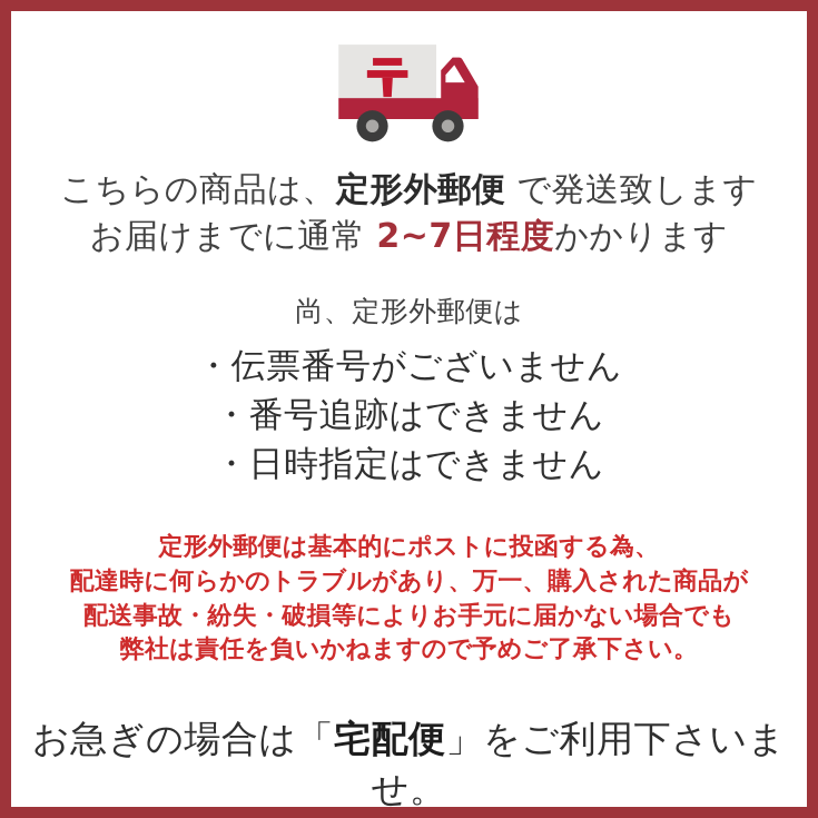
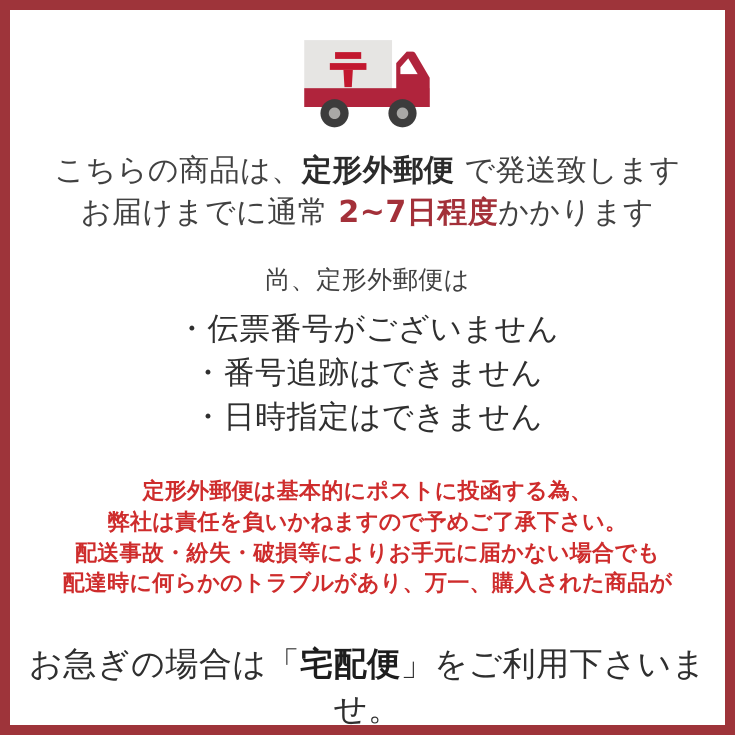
  こちらの商品は、定形外郵便 で発送致します
  お届けまでに通常 2~7日程度かかります
  尚、定形外郵便は
  ・伝票番号がございません
  ・番号追跡はできません
  ・日時指定はできません
  定形外郵便は基本的にポストに投函する為、
- 配達時に何らかのトラブルがあり、万一、購入された商品が
+ 弊社は責任を負いかねますので予めご了承下さい。
  配送事故・紛失・破損等によりお手元に届かない場合でも
- 弊社は責任を負いかねますので予めご了承下さい。
+ 配達時に何らかのトラブルがあり、万一、購入された商品が
  お急ぎの場合は「宅配便」をご利用下さいませ。
